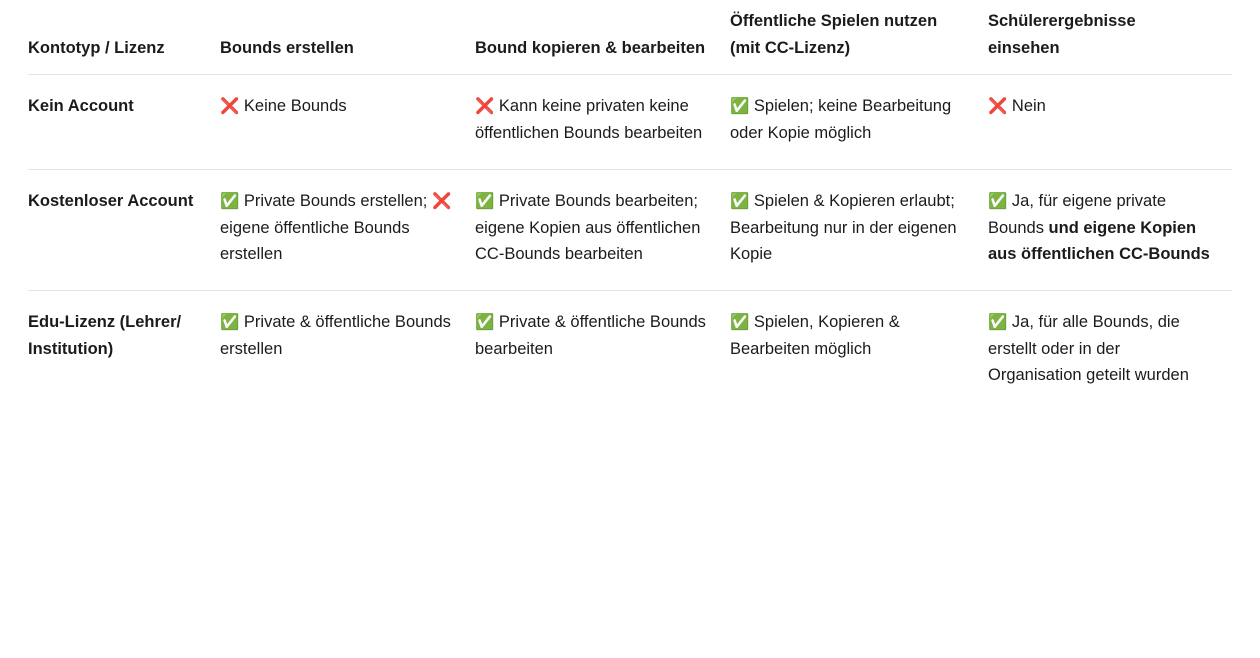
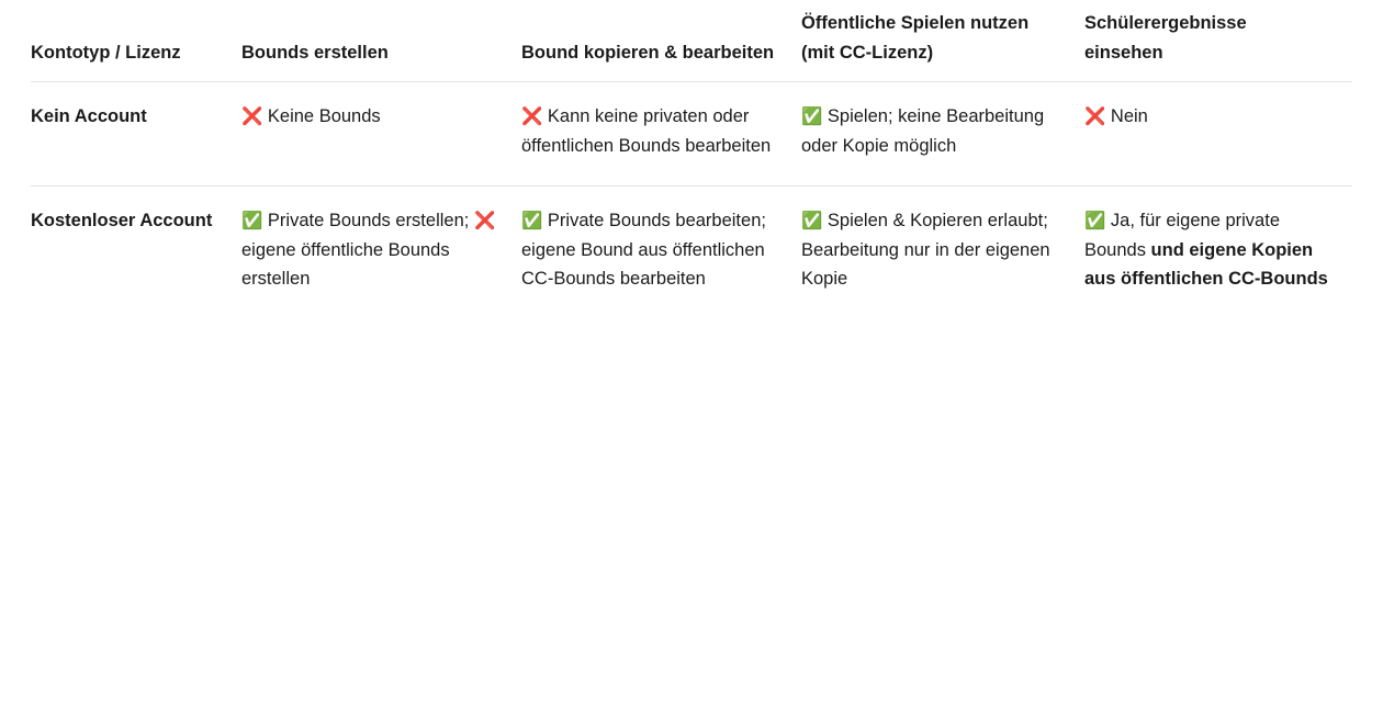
  Kontotyp / Lizenz	Bounds erstellen	Bound kopieren & bearbeiten	Öffentliche Spielen nutzen (mit CC-Lizenz)	Schülerergebnisse einsehen
- Kein Account	❌ Keine Bounds	❌ Kann keine privaten keine öffentlichen Bounds bearbeiten	✅ Spielen; keine Bearbeitung oder Kopie möglich	❌ Nein
+ Kein Account	❌ Keine Bounds	❌ Kann keine privaten oder öffentlichen Bounds bearbeiten	✅ Spielen; keine Bearbeitung oder Kopie möglich	❌ Nein
- Kostenloser Account	✅ Private Bounds erstellen; ❌ eigene öffentliche Bounds erstellen	✅ Private Bounds bearbeiten; eigene Kopien aus öffentlichen CC-Bounds bearbeiten	✅ Spielen & Kopieren erlaubt; Bearbeitung nur in der eigenen Kopie	✅ Ja, für eigene private Bounds und eigene Kopien aus öffentlichen CC-Bounds
+ Kostenloser Account	✅ Private Bounds erstellen; ❌ eigene öffentliche Bounds erstellen	✅ Private Bounds bearbeiten; eigene Bound aus öffentlichen CC-Bounds bearbeiten	✅ Spielen & Kopieren erlaubt; Bearbeitung nur in der eigenen Kopie	✅ Ja, für eigene private Bounds und eigene Kopien aus öffentlichen CC-Bounds
- Edu-Lizenz (Lehrer/ Institution)	✅ Private & öffentliche Bounds erstellen	✅ Private & öffentliche Bounds bearbeiten	✅ Spielen, Kopieren & Bearbeiten möglich	✅ Ja, für alle Bounds, die erstellt oder in der Organisation geteilt wurden
